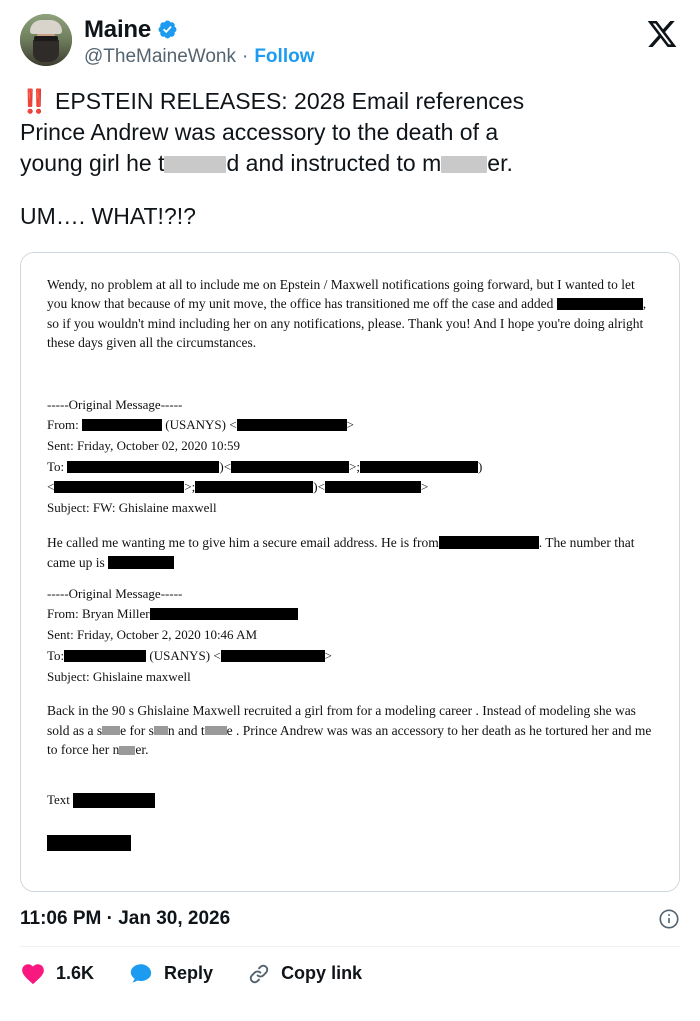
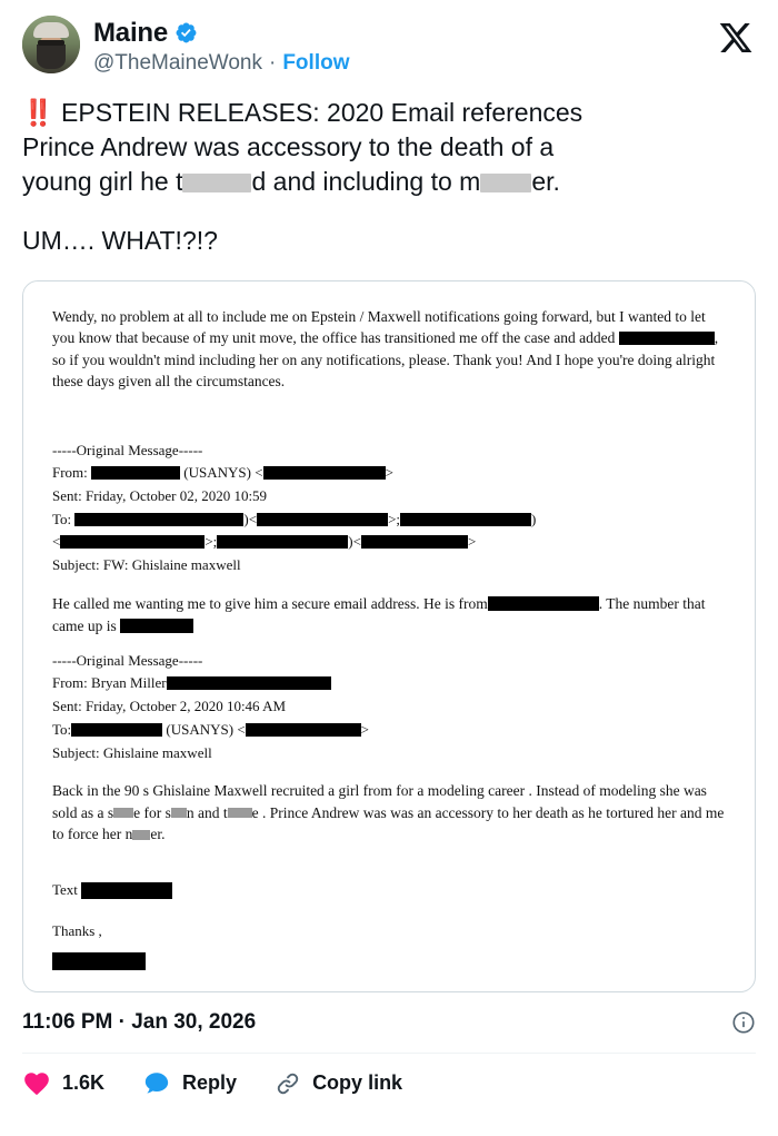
  Maine
  @TheMaineWonk
  ·
  Follow
- ‼️ EPSTEIN RELEASES: 2028 Email references
+ ‼️ EPSTEIN RELEASES: 2020 Email references
  Prince Andrew was accessory to the death of a
- young girl he t d and instructed to m er. UM…. WHAT!?!?
+ young girl he t d and including to m er. UM…. WHAT!?!?
  Wendy, no problem at all to include me on Epstein / Maxwell notifications going forward, but I wanted to let you know that because of my unit move, the office has transitioned me off the case and added , so if you wouldn't mind including her on any notifications, please. Thank you! And I hope you're doing alright these days given all the circumstances.
  -----Original Message-----
  From: (USANYS) < >
  Sent: Friday, October 02, 2020 10:59
  To: )< >; )
  < >; )< >
  Subject: FW: Ghislaine maxwell
  He called me wanting me to give him a secure email address. He is from . The number that came up is
  -----Original Message-----
  From: Bryan Miller
  Sent: Friday, October 2, 2020 10:46 AM
  To: (USANYS) < >
  Subject: Ghislaine maxwell
  Back in the 90 s Ghislaine Maxwell recruited a girl from for a modeling career . Instead of modeling she was sold as a s e for s n and t e . Prince Andrew was was an accessory to her death as he tortured her and me to force her n er.
  Text
+ Thanks ,
  11:06 PM · Jan 30, 2026
  1.6K
  Reply
  Copy link
